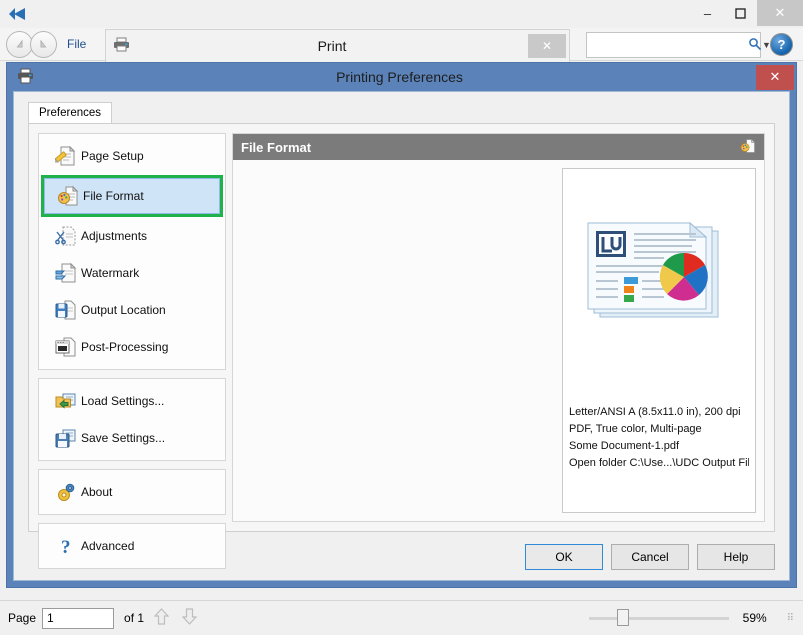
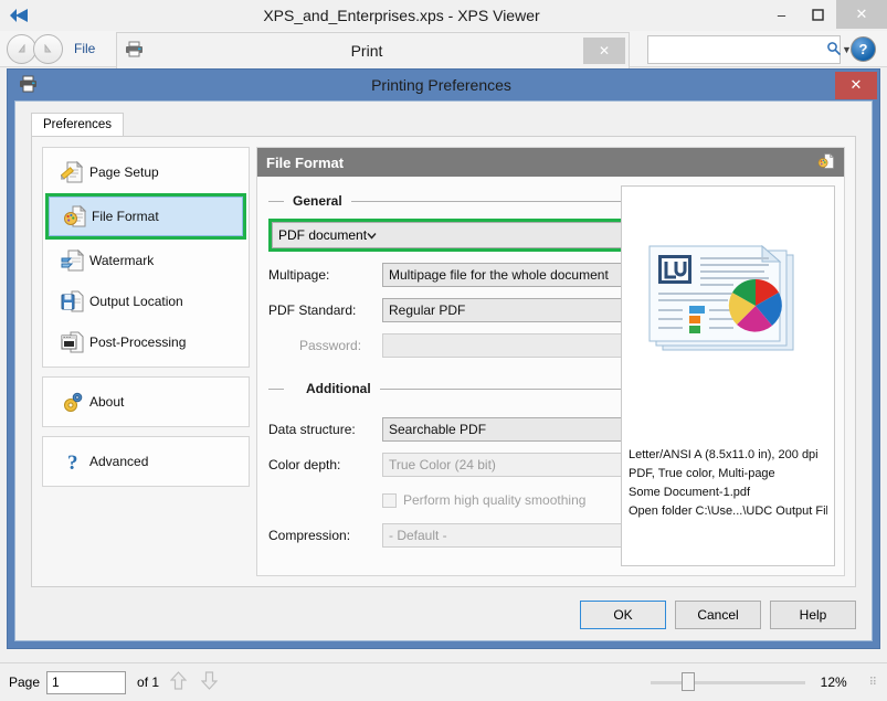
+ XPS_and_Enterprises.xps - XPS Viewer
  –
  ✕
  File
  Print
  ✕
  ▼
  ?
  Printing Preferences
  ✕
  Preferences
  Page Setup
  File Format
- Adjustments
  Watermark
  Output Location
  Post-Processing
- Load Settings...
- Save Settings...
  About
  ?
  Advanced
  File Format
+ General
+ PDF document
+ Multipage:
+ Multipage file for the whole document
+ PDF Standard:
+ Regular PDF
+ Password:
+ Additional
+ Data structure:
+ Searchable PDF
+ Color depth:
+ True Color (24 bit)
+ Perform high quality smoothing
+ Compression:
+ - Default -
  Letter/ANSI A (8.5x11.0 in), 200 dpi
  PDF, True color, Multi-page
  Some Document-1.pdf
  Open folder C:\Use...\UDC Output Fil
  OK
  Cancel
  Help
  Page
  1
  of 1
- 59%
+ 12%
  ⠿
